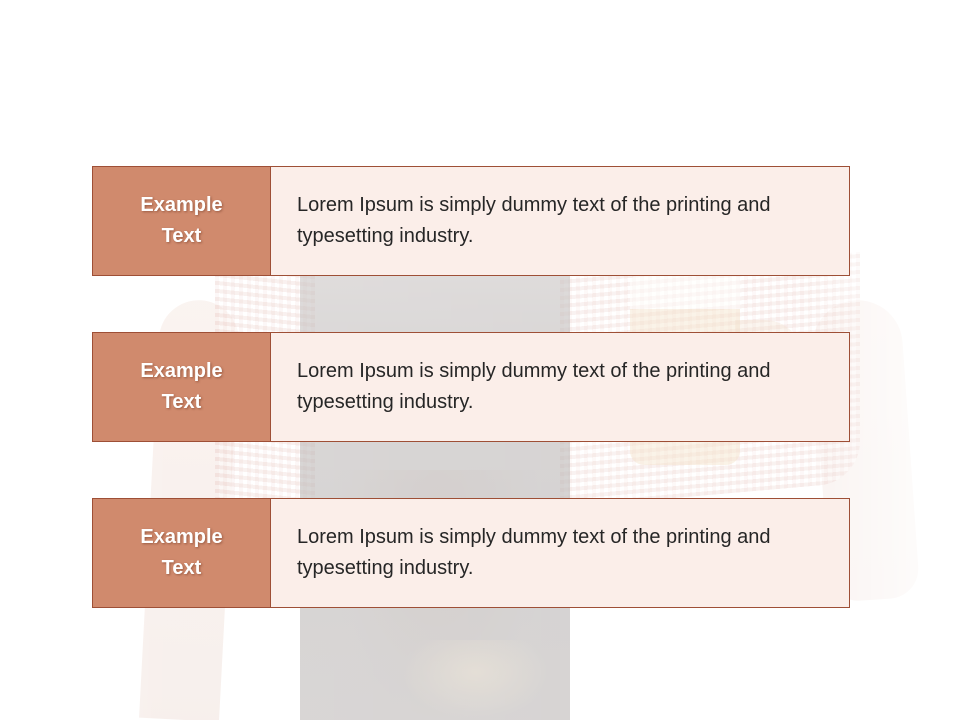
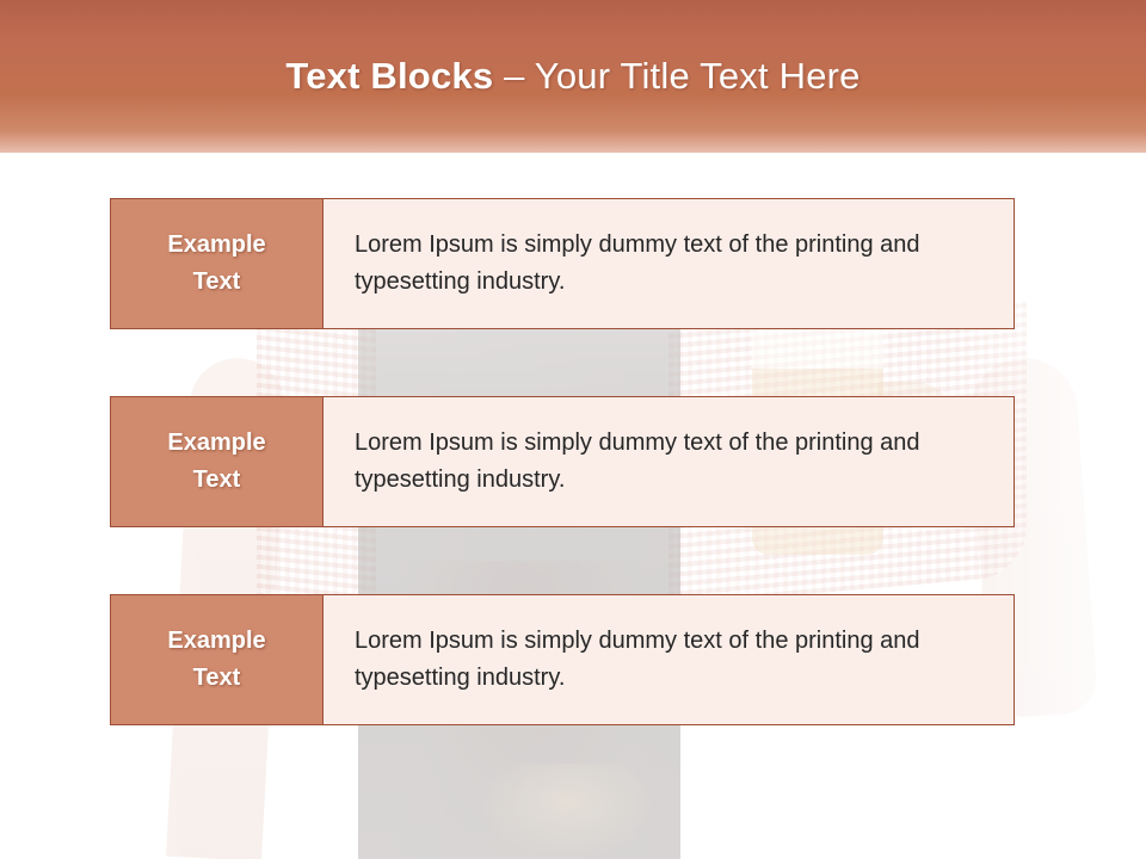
+ Text Blocks – Your Title Text Here
  Example
  Text
  Lorem Ipsum is simply dummy text of the printing and typesetting industry.
  Example
  Text
  Lorem Ipsum is simply dummy text of the printing and typesetting industry.
  Example
  Text
  Lorem Ipsum is simply dummy text of the printing and typesetting industry.
